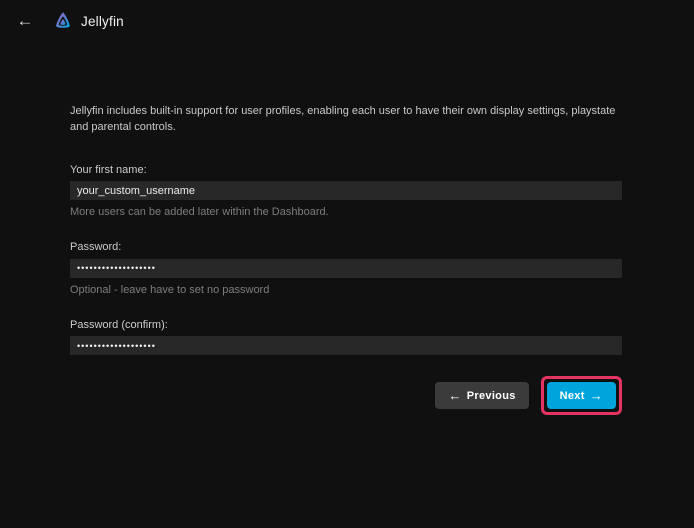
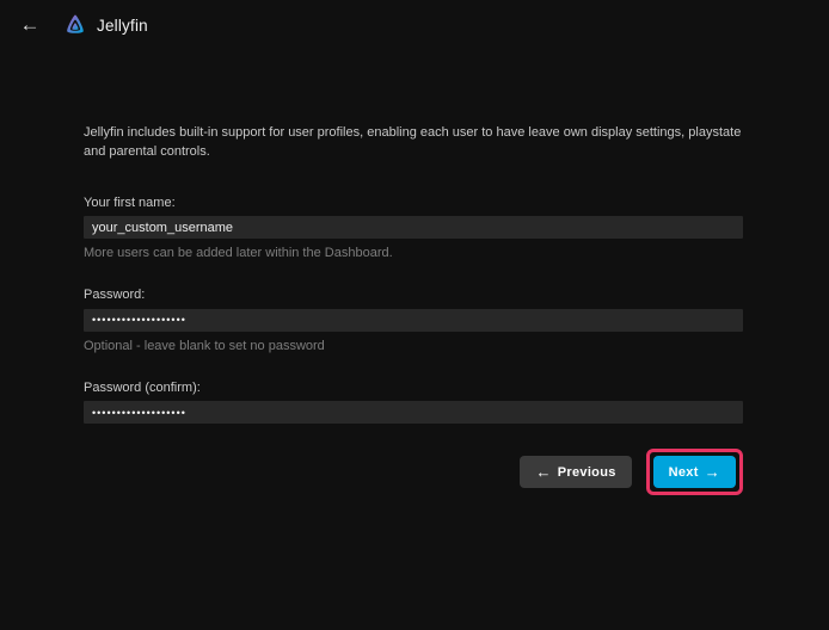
  ←
  Jellyfin
- Jellyfin includes built-in support for user profiles, enabling each user to have their own display settings, playstate and parental controls.
+ Jellyfin includes built-in support for user profiles, enabling each user to have leave own display settings, playstate and parental controls.
  Your first name:
  your_custom_username
  More users can be added later within the Dashboard.
  Password:
  •••••••••••••••••••
- Optional - leave have to set no password
+ Optional - leave blank to set no password
  Password (confirm):
  •••••••••••••••••••
  ←
  Previous
  Next
  →
